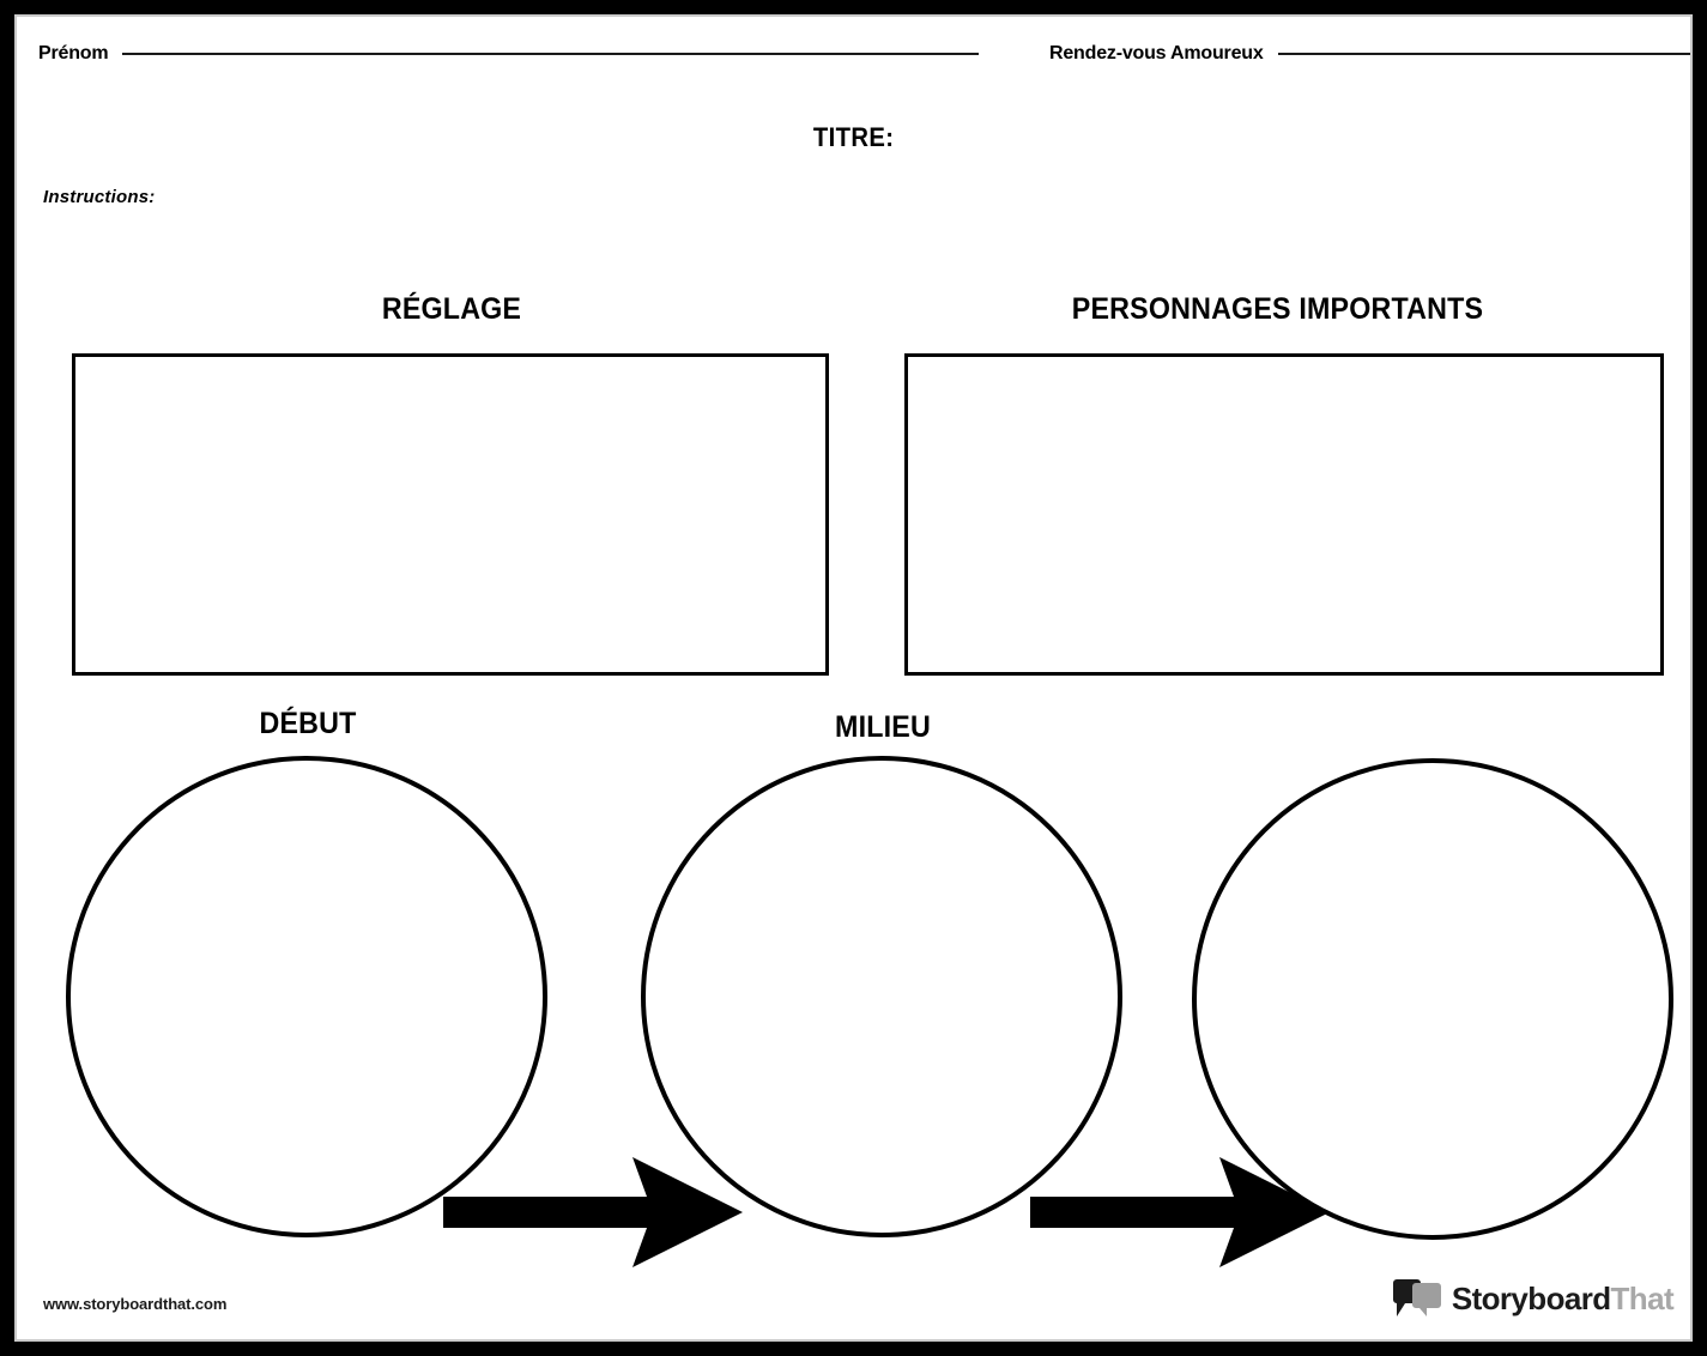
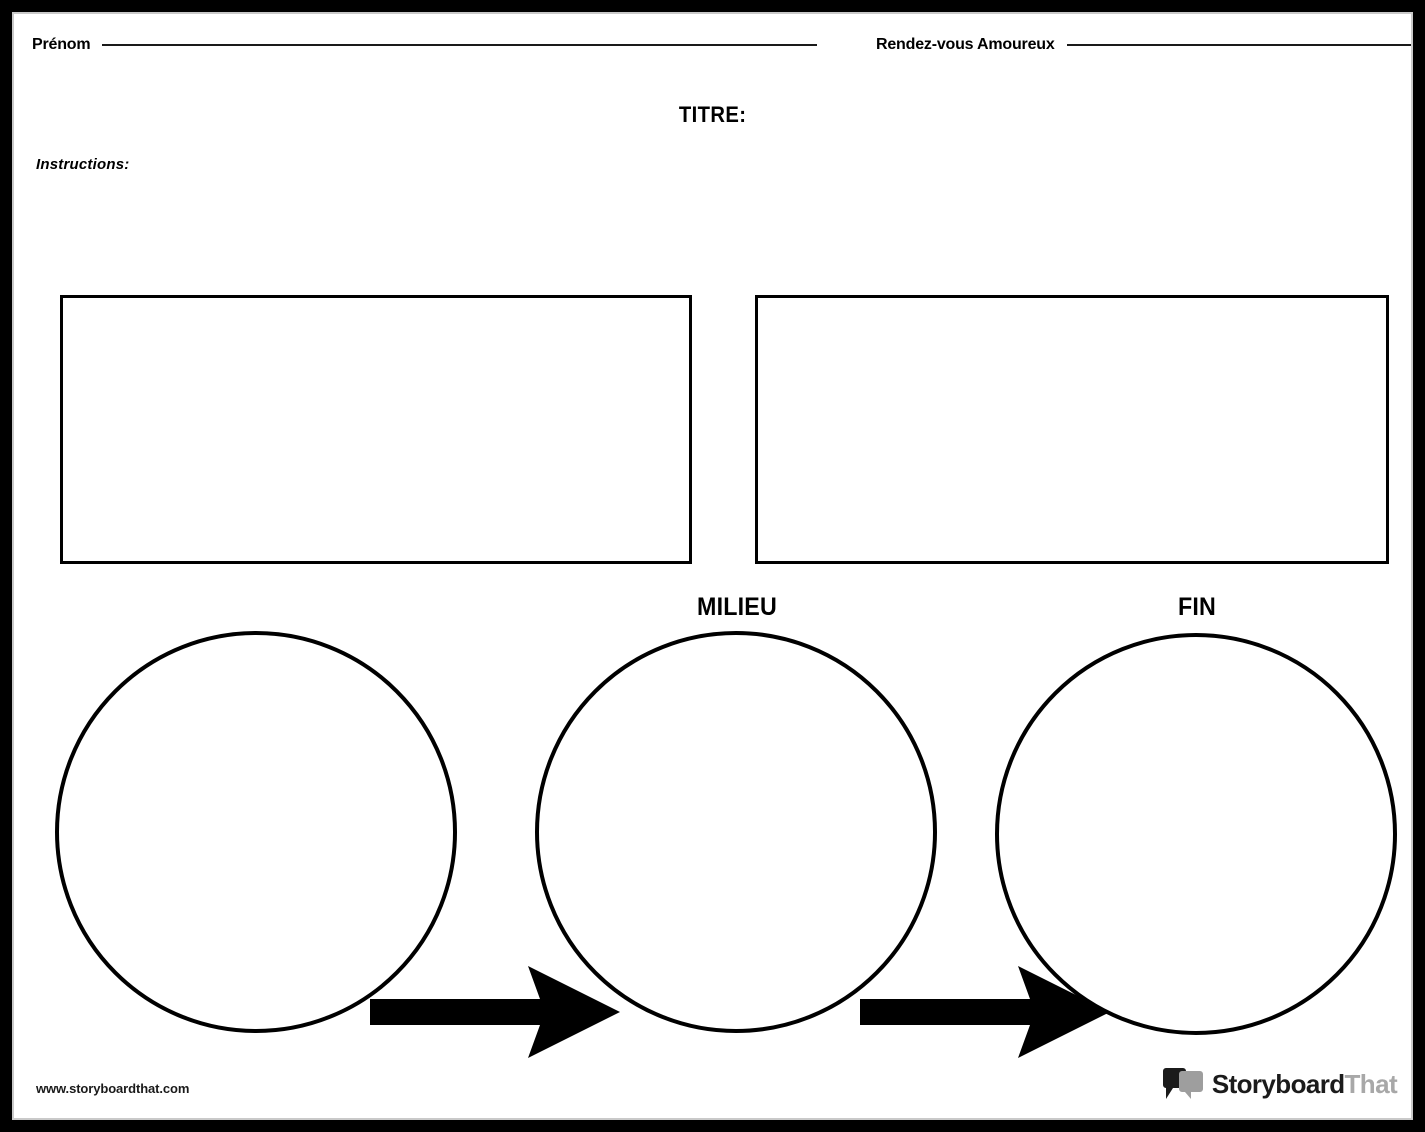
  Prénom
  Rendez-vous Amoureux
  TITRE:
  Instructions:
- RÉGLAGE
- PERSONNAGES IMPORTANTS
- DÉBUT
  MILIEU
+ FIN
  www.storyboardthat.com
  StoryboardThat
